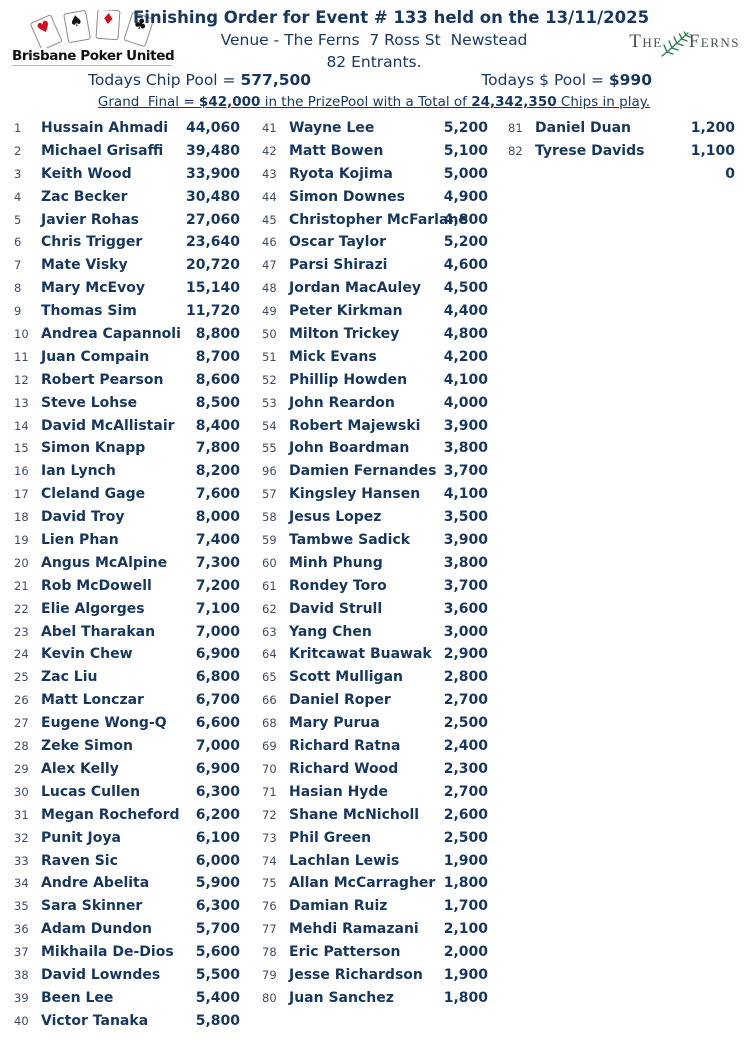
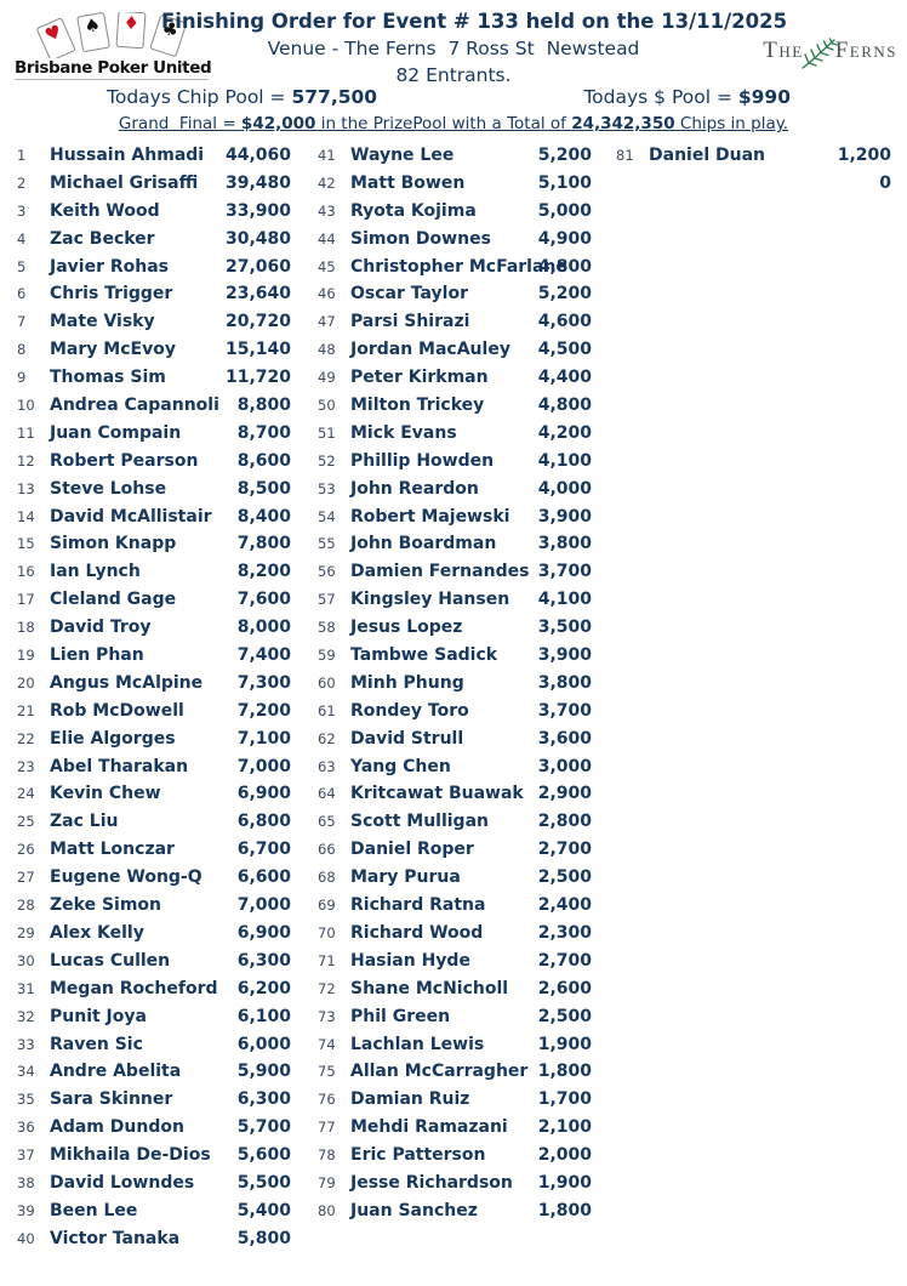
  Brisbane Poker United
  The
  Ferns
  Finishing Order for Event # 133 held on the 13/11/2025
  Venue - The Ferns 7 Ross St Newstead
  82 Entrants.
  Todays Chip Pool = 577,500
  Todays $ Pool = $990
  Grand Final = $42,000 in the PrizePool with a Total of 24,342,350 Chips in play.
  1
  Hussain Ahmadi
  44,060
  2
  Michael Grisaffi
  39,480
  3
  Keith Wood
  33,900
  4
  Zac Becker
  30,480
  5
  Javier Rohas
  27,060
  6
  Chris Trigger
  23,640
  7
  Mate Visky
  20,720
  8
  Mary McEvoy
  15,140
  9
  Thomas Sim
  11,720
  10
  Andrea Capann
  8,800
  11
  Juan Compain
  8,700
  12
  Robert Pearson
  8,600
  13
  Steve Lohse
  8,500
  14
  David McAllistai
  8,400
  15
  Simon Knapp
  7,800
  16
  Ian Lynch
  8,200
  17
  Cleland Gage
  7,600
  18
  David Troy
  8,000
  19
  Lien Phan
  7,400
  20
  Angus McAlpine
  7,300
  21
  Rob McDowell
  7,200
  22
  Elie Algorges
  7,100
  23
  Abel Tharakan
  7,000
  24
  Kevin Chew
  6,900
  25
  Zac Liu
  6,800
  26
  Matt Lonczar
  6,700
  27
  Eugene Wong-Q
  6,600
  28
  Zeke Simon
  7,000
  29
  Alex Kelly
  6,900
  30
  Lucas Cullen
  6,300
  31
  Megan Rochefo
  6,200
  32
  Punit Joya
  6,100
  33
  Raven Sic
  6,000
  34
  Andre Abelita
  5,900
  35
  Sara Skinner
  6,300
  36
  Adam Dundon
  5,700
  37
  Mikhaila De-Dio
  5,600
  38
  David Lowndes
  5,500
  39
  Been Lee
  5,400
  40
  Victor Tanaka
  5,800
  41
  Wayne Lee
  5,200
  42
  Matt Bowen
  5,100
  43
  Ryota Kojima
  5,000
  44
  Simon Downes
  4,900
  45
  Christopher McF
  4,800
  46
  Oscar Taylor
  5,200
  47
  Parsi Shirazi
  4,600
  48
  Jordan MacAule
  4,500
  49
  Peter Kirkman
  4,400
  50
  Milton Trickey
  4,800
  51
  Mick Evans
  4,200
  52
  Phillip Howden
  4,100
  53
  John Reardon
  4,000
  54
  Robert Majewsk
  3,900
  55
  John Boardman
  3,800
- 96
+ 56
  Damien Fernand
  3,700
  57
  Kingsley Hanse
  4,100
  58
  Jesus Lopez
  3,500
  59
  Tambwe Sadick
  3,900
  60
  Minh Phung
  3,800
  61
  Rondey Toro
  3,700
  62
  David Strull
  3,600
  63
  Yang Chen
  3,000
  64
  Kritcawat Buaw
  2,900
  65
  Scott Mulligan
  2,800
  66
  Daniel Roper
  2,700
  68
  Mary Purua
  2,500
  69
  Richard Ratna
  2,400
  70
  Richard Wood
  2,300
  71
  Hasian Hyde
  2,700
  72
  Shane McNichol
  2,600
  73
  Phil Green
  2,500
  74
  Lachlan Lewis
  1,900
  75
  Allan McCarragh
  1,800
  76
  Damian Ruiz
  1,700
  77
  Mehdi Ramazan
  2,100
  78
  Eric Patterson
  2,000
  79
  Jesse Richardso
  1,900
  80
  Juan Sanchez
  1,800
  81
  Daniel Duan
  1,200
- 82
- Tyrese Davids
- 1,100
  0
